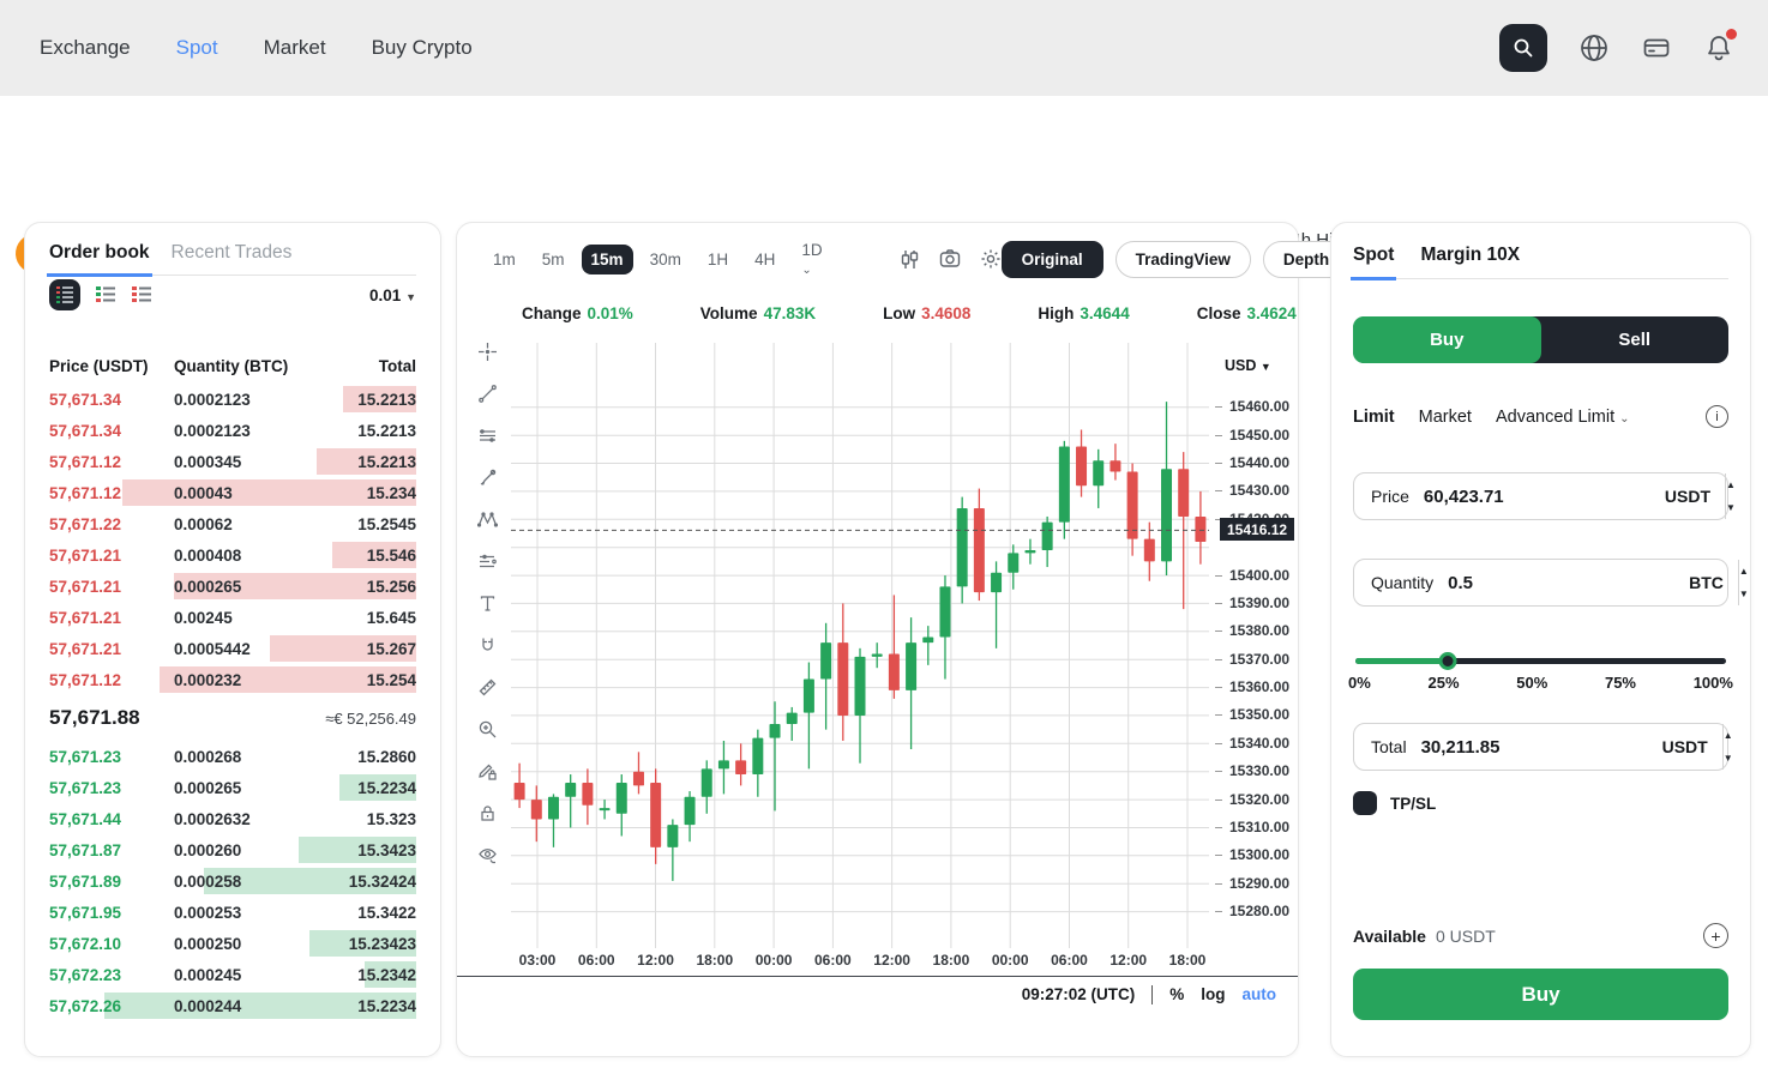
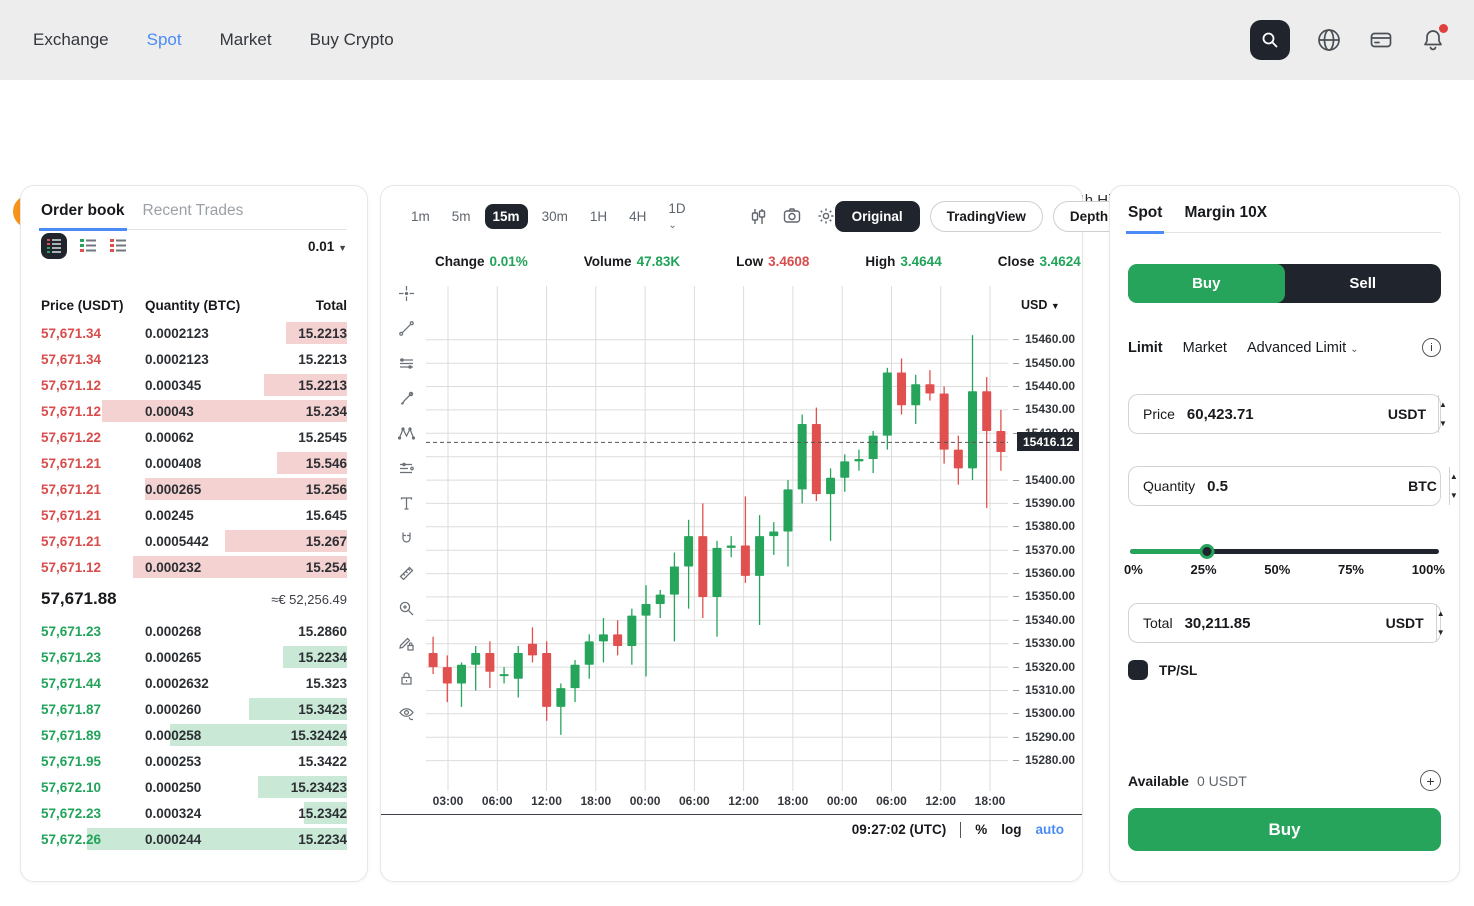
  Exchange
  Spot
  Market
  Buy Crypto
  Order book
  Recent Trades
  0.01 ▼
  Price (USDT)
  Quantity (BTC)
  Total
  57,671.34
  0.0002123
  15.2213
  57,671.34
  0.0002123
  15.2213
  57,671.12
  0.000345
  15.2213
  57,671.12
  0.00043
  15.234
  57,671.22
  0.00062
  15.2545
  57,671.21
  0.000408
  15.546
  57,671.21
  0.000265
  15.256
  57,671.21
  0.00245
  15.645
  57,671.21
  0.0005442
  15.267
  57,671.12
  0.000232
  15.254
  57,671.88
  ≈€ 52,256.49
  57,671.23
  0.000268
  15.2860
  57,671.23
  0.000265
  15.2234
  57,671.44
  0.0002632
  15.323
  57,671.87
  0.000260
  15.3423
  57,671.89
  0.000258
  15.32424
  57,671.95
  0.000253
  15.3422
  57,672.10
  0.000250
  15.23423
  57,672.23
- 0.000245
+ 0.000324
  15.2342
  57,672.26
  0.000244
  15.2234
  1m
  5m
  15m
  30m
  1H
  4H
  1D ⌄
  Original
  TradingView
  Depth
  Change 0.01%
  Volume 47.83K
  Low 3.4608
  High 3.4644
  Close 3.4624
  USD ▼
  15280.00
  15290.00
  15300.00
  15310.00
  15320.00
  15330.00
  15340.00
  15350.00
  15360.00
  15370.00
  15380.00
  15390.00
  15400.00
  15430.00
  15440.00
  15450.00
  15460.00
  15416.12
  03:00
  06:00
  12:00
  18:00
  00:00
  06:00
  12:00
  18:00
  00:00
  06:00
  12:00
  18:00
  09:27:02 (UTC)
  %
  log
  auto
  Spot
  Margin 10X
  Buy
  Sell
  Limit
  Market
  Advanced Limit ⌄
  i
  Price
  60,423.71
  USDT
  ▲
  ▼
  Quantity
  0.5
  BTC
  ▲
  ▼
  0%
  25%
  50%
  75%
  100%
  Total
  30,211.85
  USDT
  ▲
  ▼
  TP/SL
  Available
  0 USDT
  +
  Buy
